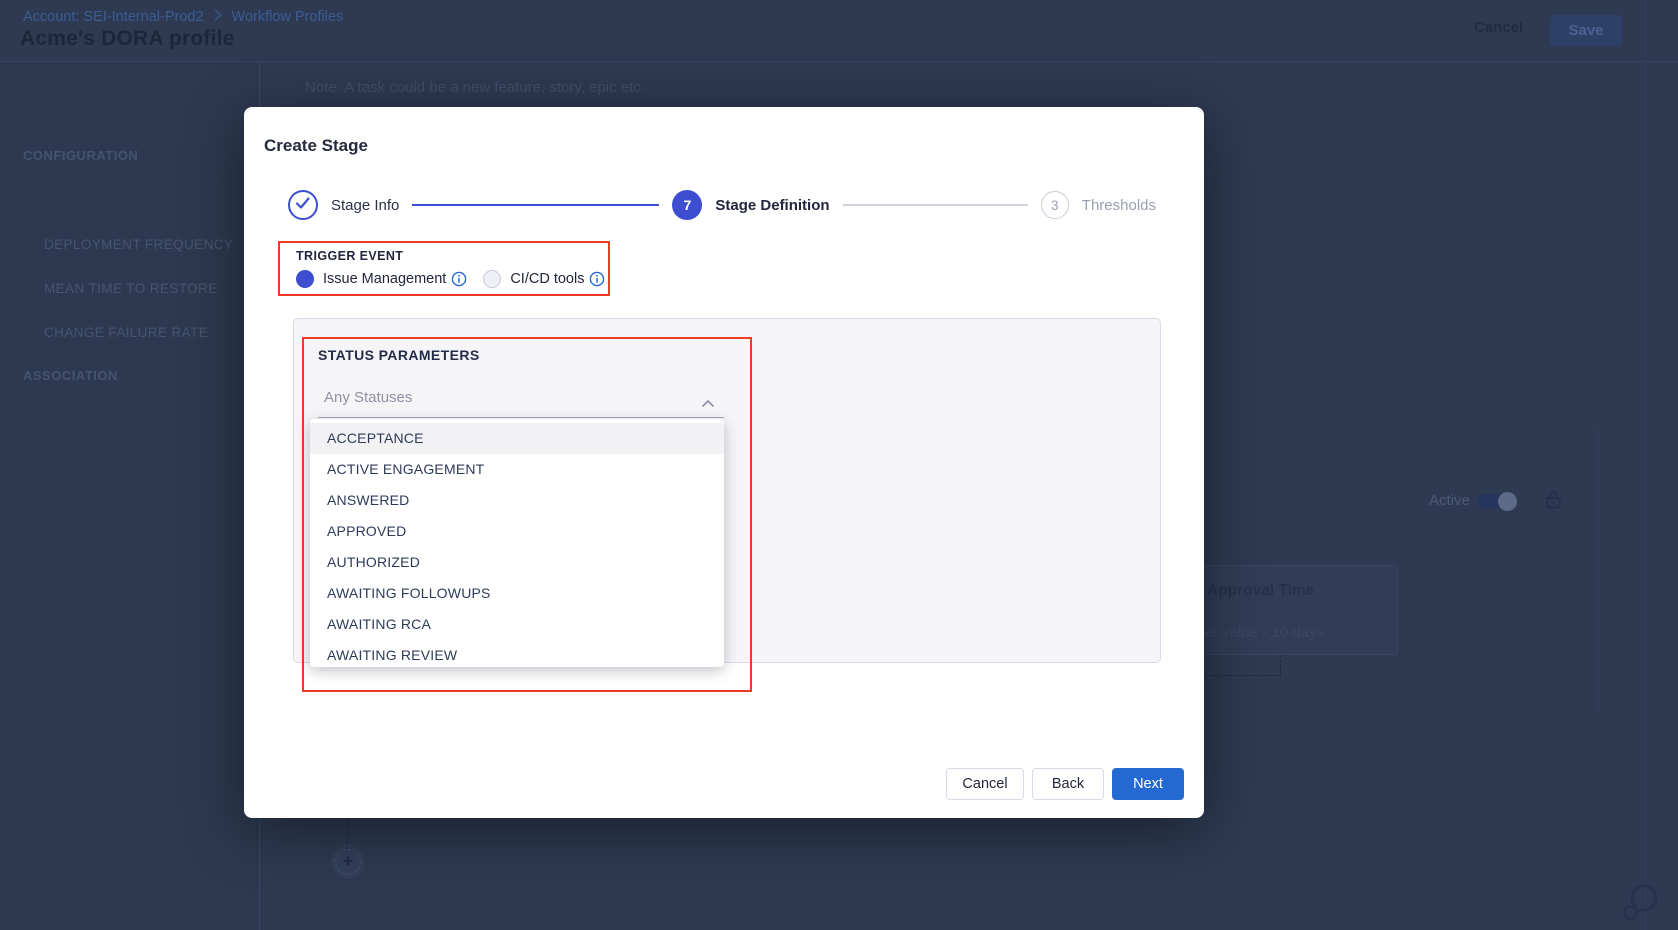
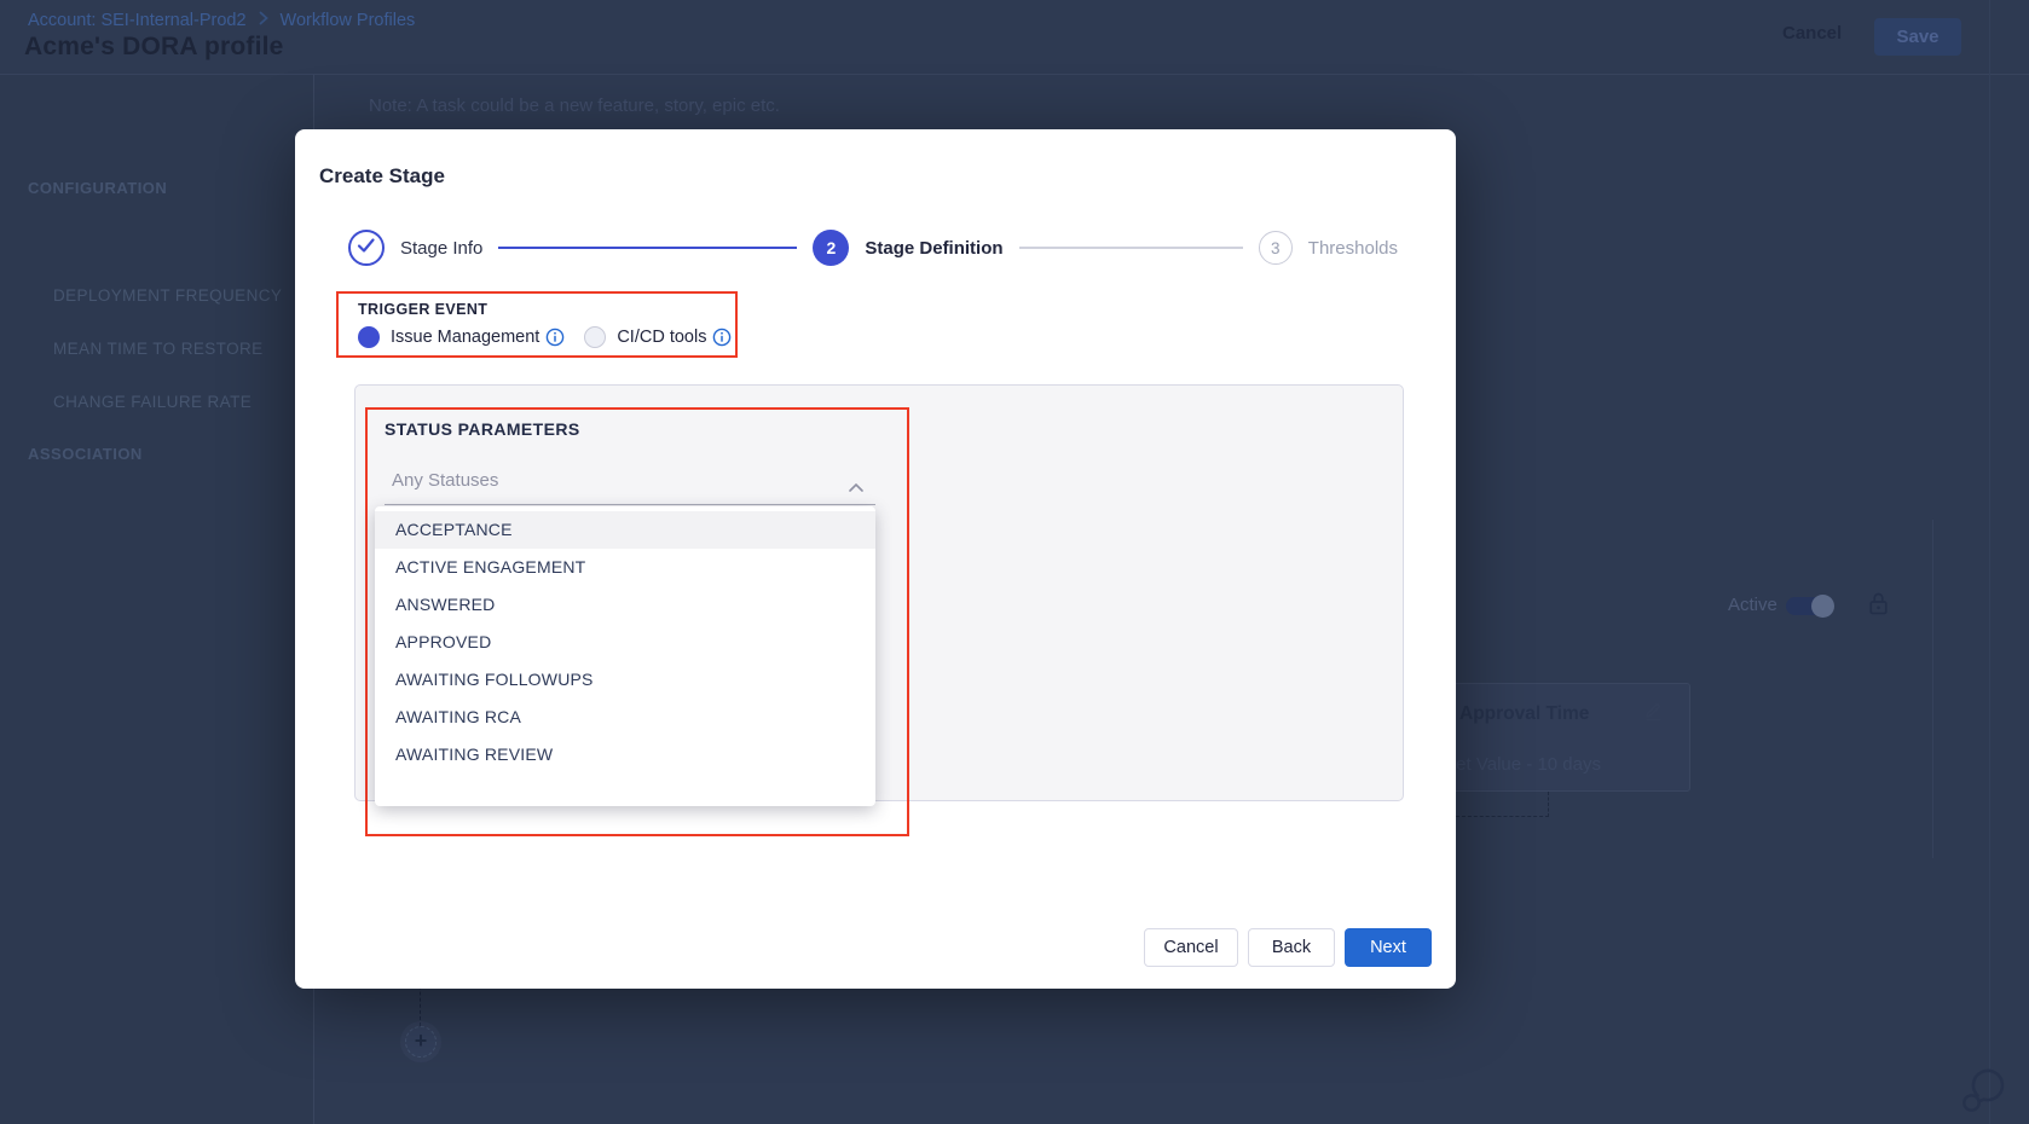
  Account: SEI-Internal-Prod2
  Workflow Profiles
  Acme's DORA profile
  Save
  CONFIGURATION
  DEPLOYMENT FREQUENCY
  MEAN TIME TO RESTORE
  CHANGE FAILURE RATE
  ASSOCIATION
  Note: A task could be a new feature, story, epic etc.
  Active
  Approval Time
  et Value - 10 days
  +
  Create Stage
  Stage Info
- 7
+ 2
  Stage Definition
  3
  Thresholds
  TRIGGER EVENT
  Issue Management
  CI/CD tools
  STATUS PARAMETERS
  Any Statuses
  ACCEPTANCE
  ACTIVE ENGAGEMENT
  ANSWERED
  APPROVED
- AUTHORIZED
  AWAITING FOLLOWUPS
  AWAITING RCA
  AWAITING REVIEW
  Cancel
  Back
  Next
